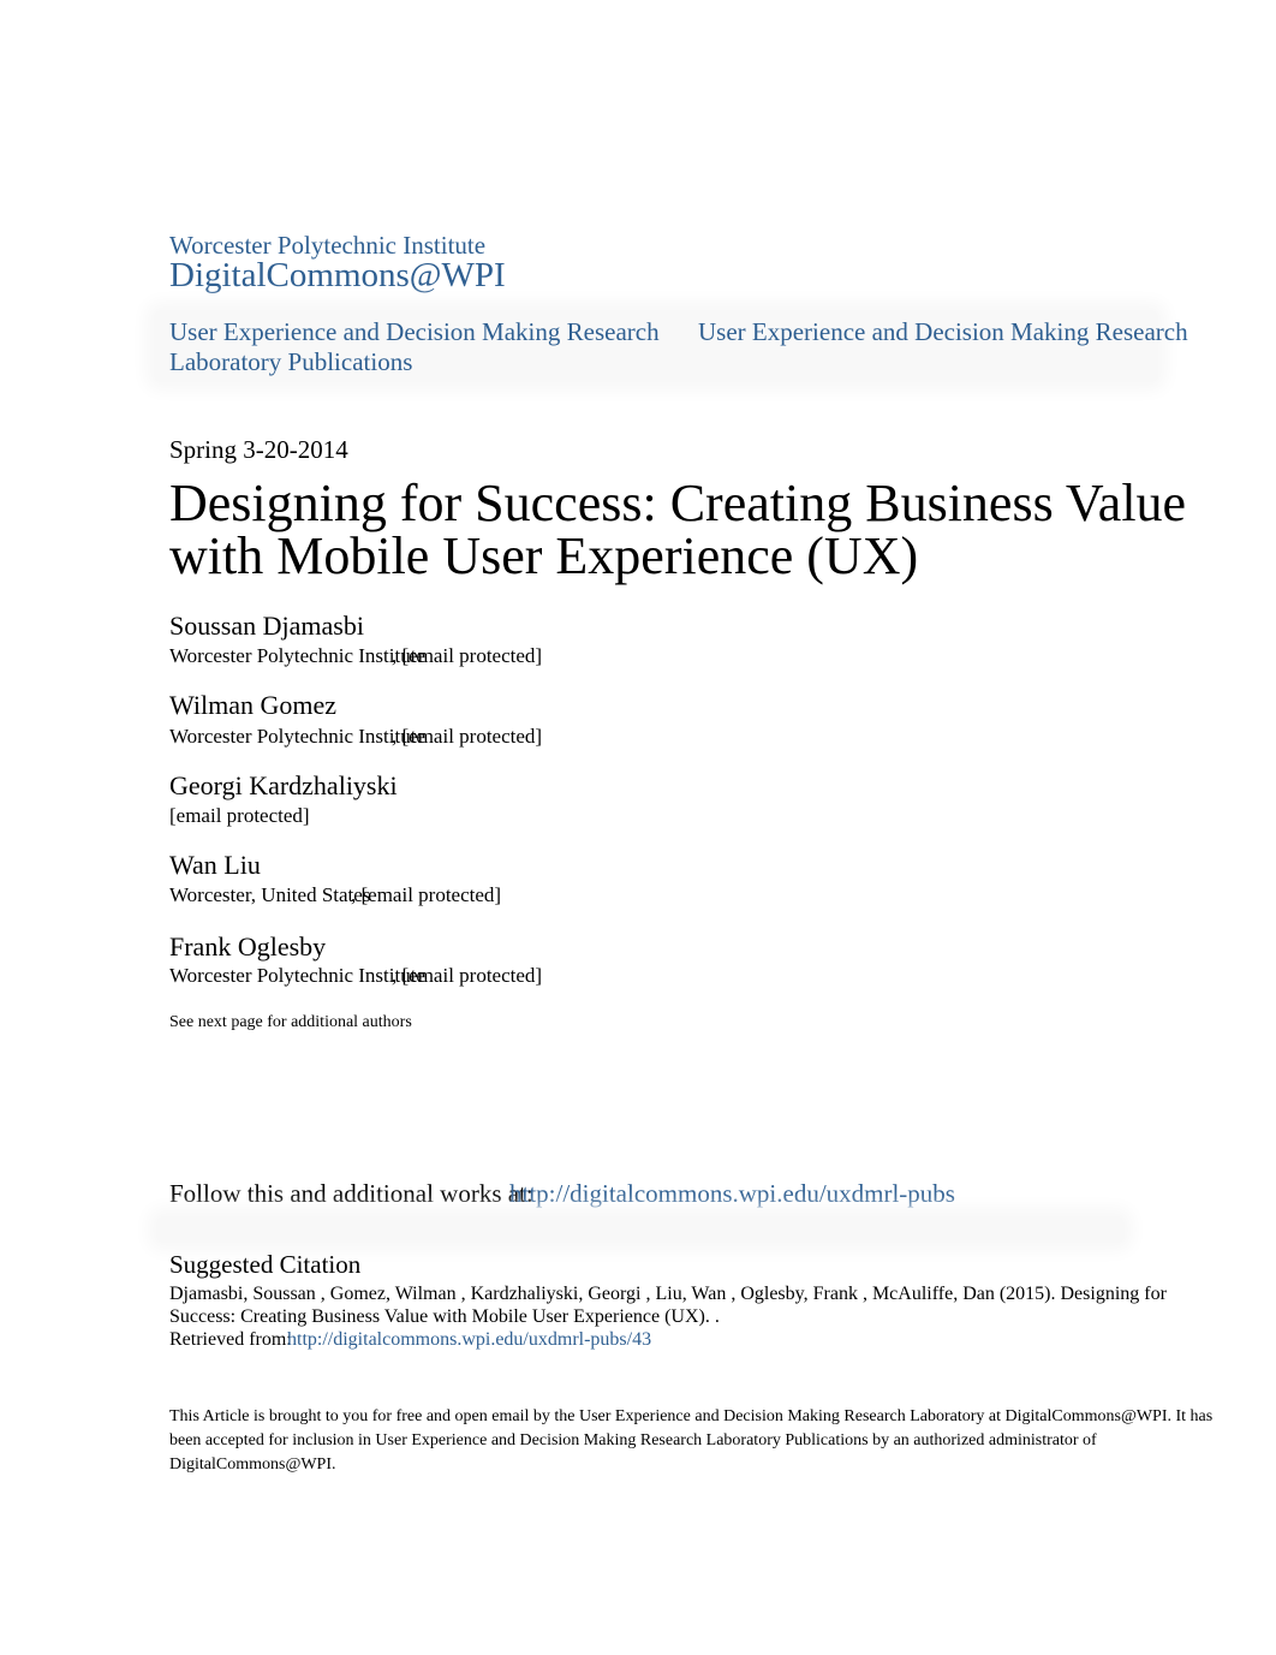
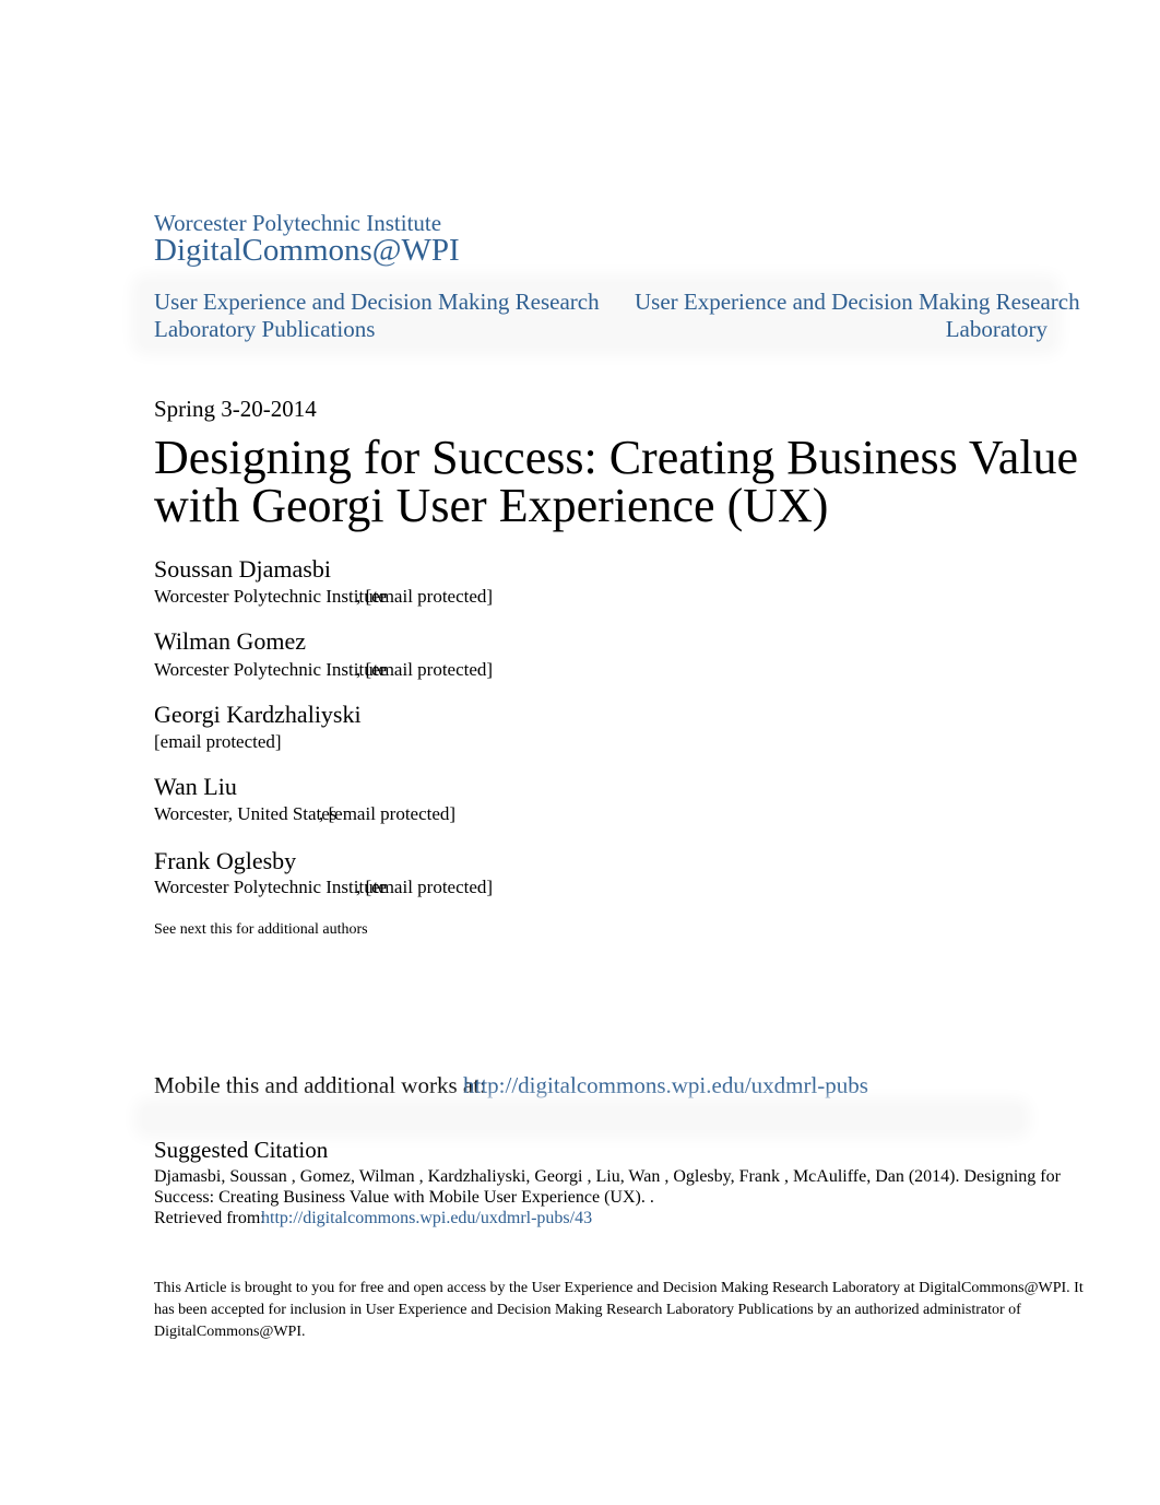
  Worcester Polytechnic Institute
  DigitalCommons@WPI
  User Experience and Decision Making Research
  Laboratory Publications
  User Experience and Decision Making Research
+ Laboratory
  Spring 3-20-2014
- Designing for Success: Creating Business Value with Mobile User Experience (UX)
+ Designing for Success: Creating Business Value with Georgi User Experience (UX)
  Soussan Djamasbi
  Worcester Polytechnic Institute
  , [email protected]
  Wilman Gomez
  Worcester Polytechnic Institute
  , [email protected]
  Georgi Kardzhaliyski
  [email protected]
  Wan Liu
  Worcester, United States
  , [email protected]
  Frank Oglesby
  Worcester Polytechnic Institute
  , [email protected]
- See next page for additional authors
+ See next this for additional authors
- Follow this and additional works at:
+ Mobile this and additional works at:
  http://digitalcommons.wpi.edu/uxdmrl-pubs
  Suggested Citation
- Djamasbi, Soussan , Gomez, Wilman , Kardzhaliyski, Georgi , Liu, Wan , Oglesby, Frank , McAuliffe, Dan (2015). Designing for Success: Creating Business Value with Mobile User Experience (UX). .
+ Djamasbi, Soussan , Gomez, Wilman , Kardzhaliyski, Georgi , Liu, Wan , Oglesby, Frank , McAuliffe, Dan (2014). Designing for Success: Creating Business Value with Mobile User Experience (UX). .
  Retrieved from:
  http://digitalcommons.wpi.edu/uxdmrl-pubs/43
- This Article is brought to you for free and open email by the User Experience and Decision Making Research Laboratory at DigitalCommons@WPI. It has been accepted for inclusion in User Experience and Decision Making Research Laboratory Publications by an authorized administrator of DigitalCommons@WPI.
+ This Article is brought to you for free and open access by the User Experience and Decision Making Research Laboratory at DigitalCommons@WPI. It has been accepted for inclusion in User Experience and Decision Making Research Laboratory Publications by an authorized administrator of DigitalCommons@WPI.
